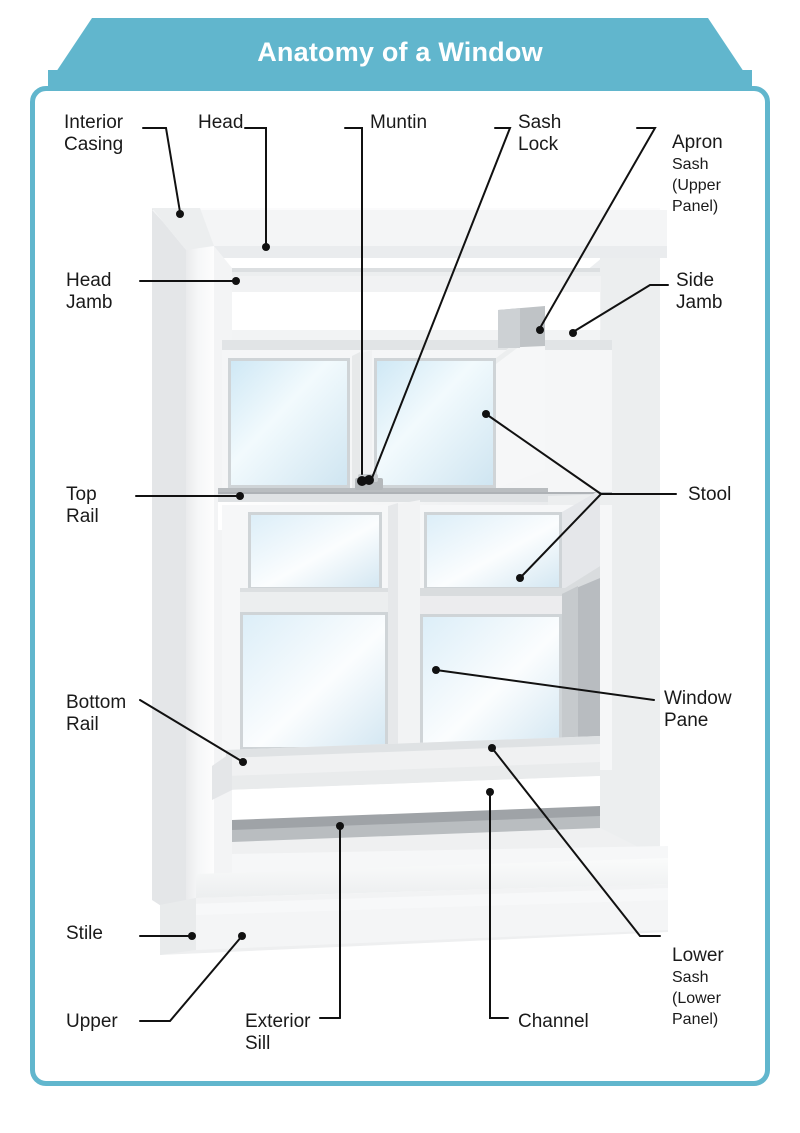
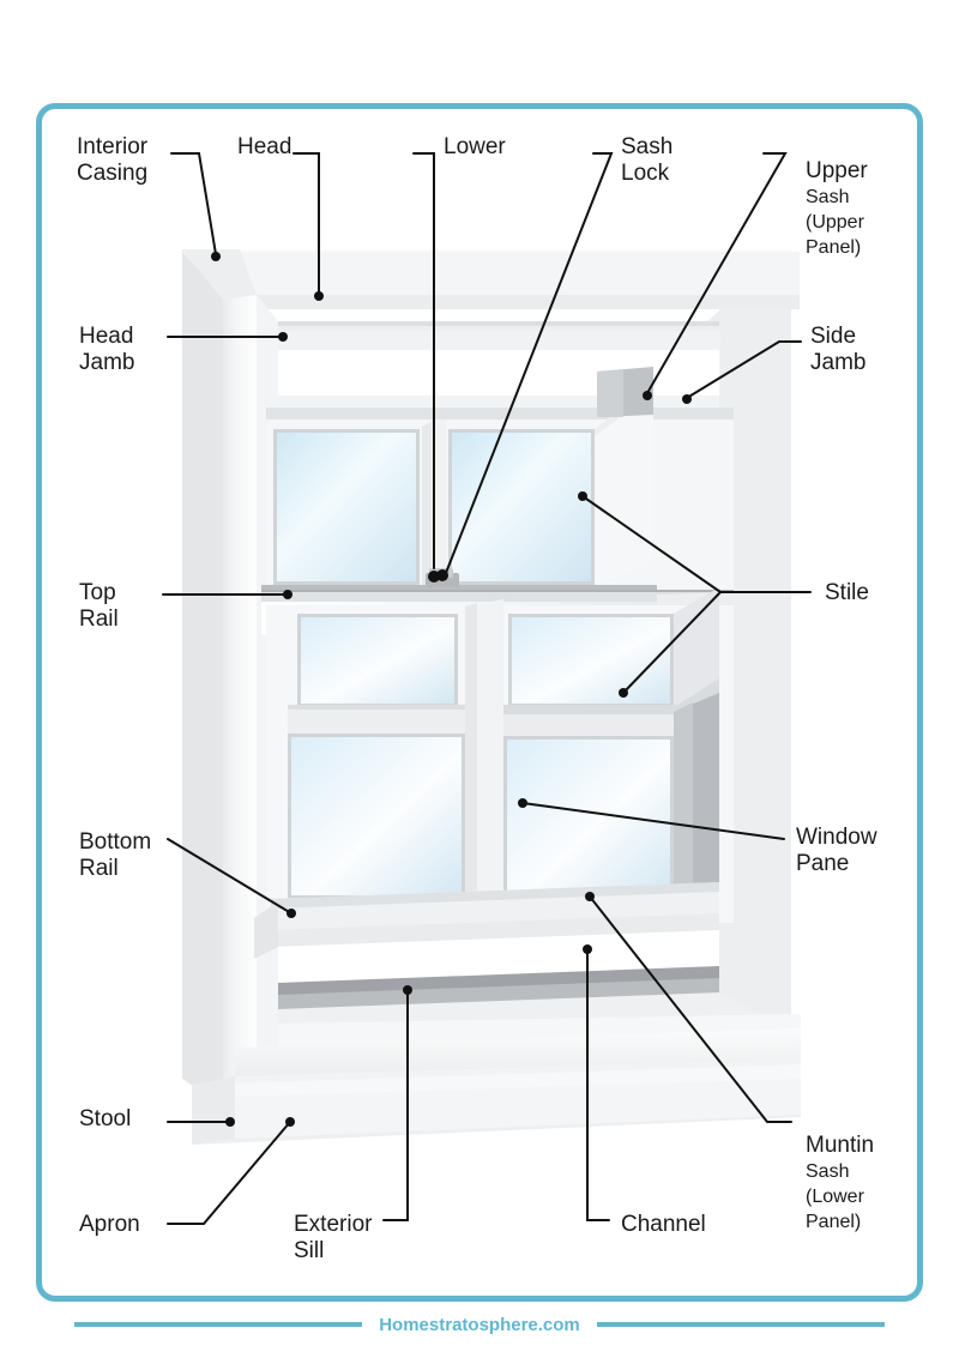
- Anatomy of a Window
  Interior
  Casing
  Head
- Muntin
+ Lower
  Sash
  Lock
- Apron
+ Upper
  Sash
  (Upper
  Panel)
  Head
  Jamb
  Side
  Jamb
  Top
  Rail
- Stool
+ Stile
  Bottom
  Rail
  Window
  Pane
- Stile
+ Stool
- Lower
+ Muntin
  Sash
  (Lower
  Panel)
- Upper
+ Apron
  Exterior
  Sill
  Channel
+ Homestratosphere.com
